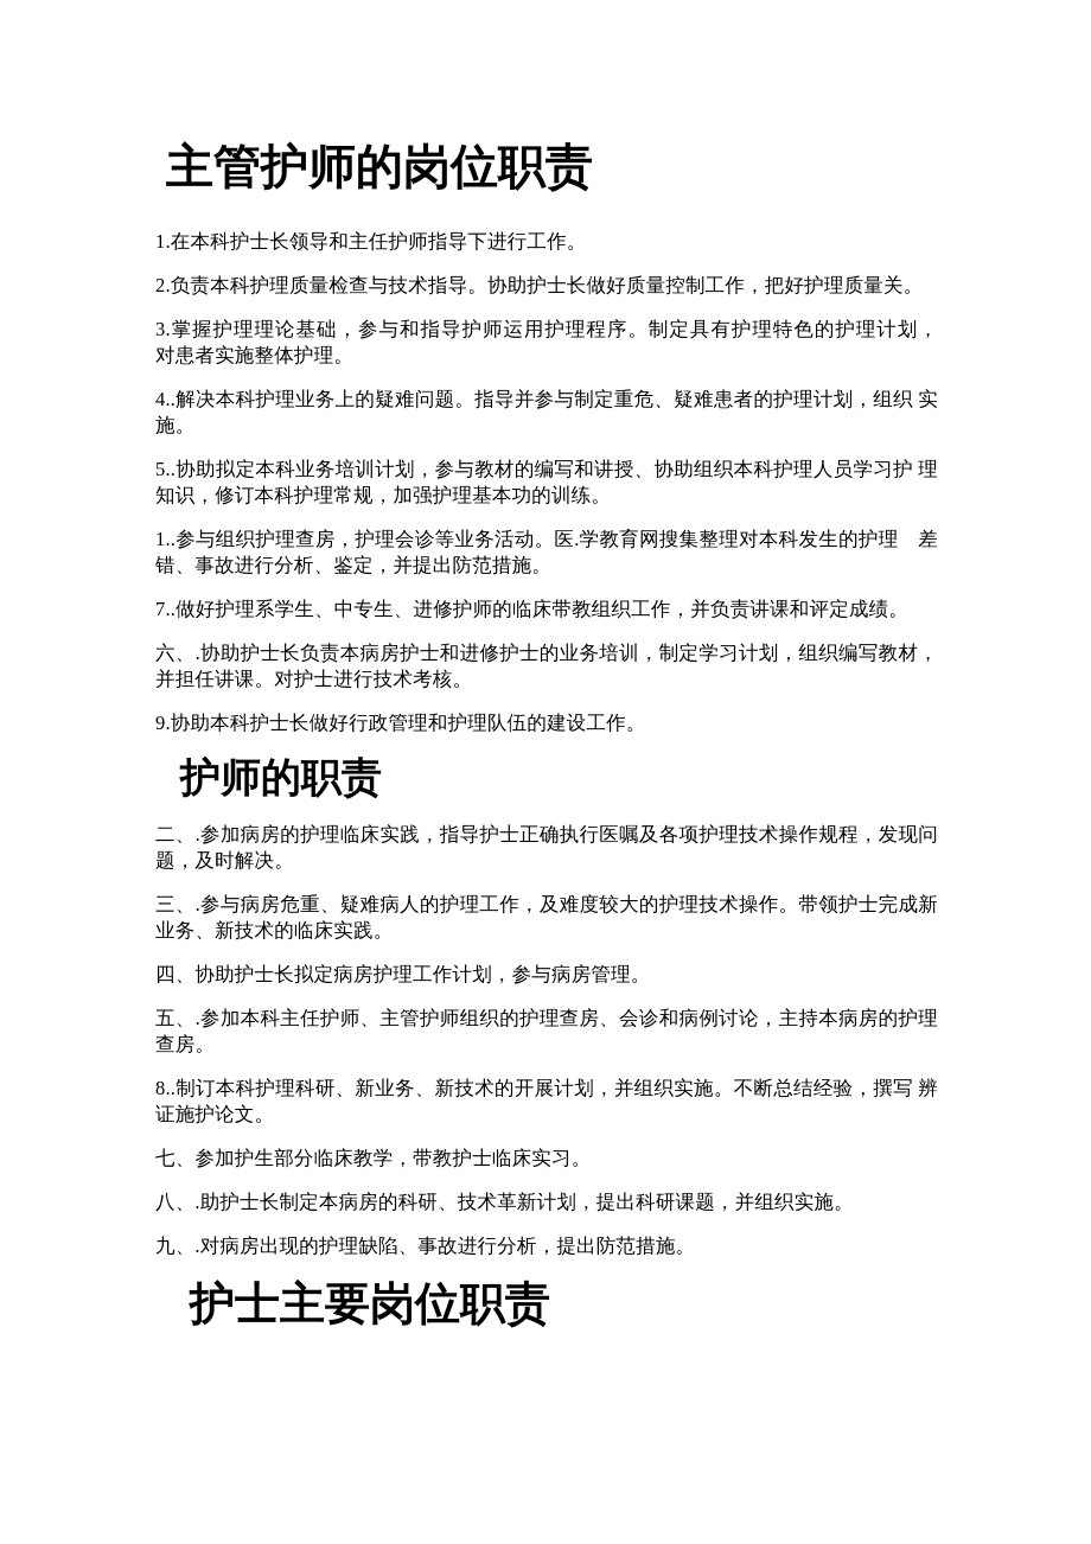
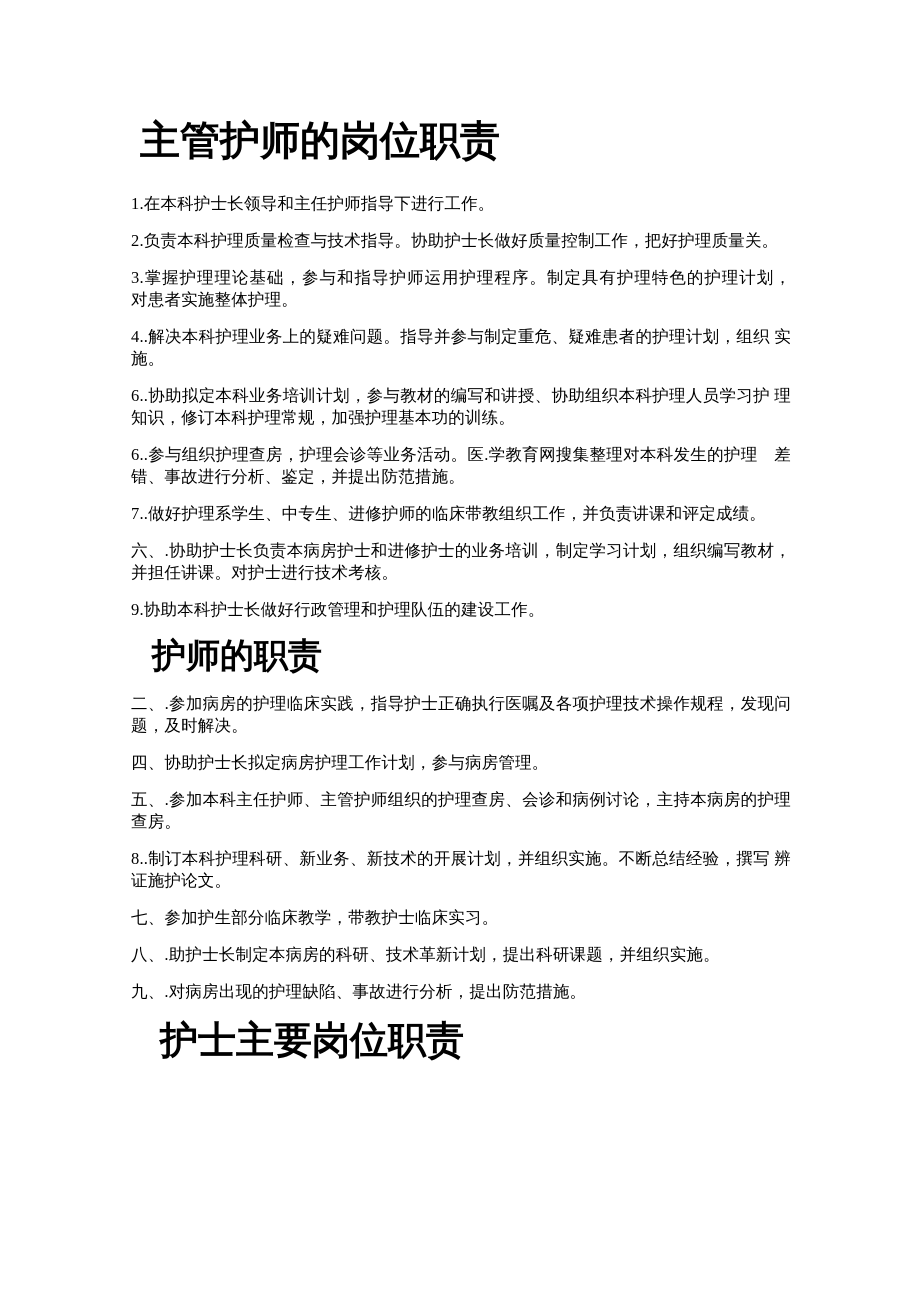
  主管护师的岗位职责
  1.在本科护士长领导和主任护师指导下进行工作。
  2.负责本科护理质量检查与技术指导。协助护士长做好质量控制工作，把好护理质量关。
  3.掌握护理理论基础，参与和指导护师运用护理程序。制定具有护理特色的护理计划， 对患者实施整体护理。
  4..解决本科护理业务上的疑难问题。指导并参与制定重危、疑难患者的护理计划，组织 实施。
- 5..协助拟定本科业务培训计划，参与教材的编写和讲授、协助组织本科护理人员学习护 理知识，修订本科护理常规，加强护理基本功的训练。
+ 6..协助拟定本科业务培训计划，参与教材的编写和讲授、协助组织本科护理人员学习护 理知识，修订本科护理常规，加强护理基本功的训练。
- 1..参与组织护理查房，护理会诊等业务活动。医.学教育网搜集整理对本科发生的护理 差错、事故进行分析、鉴定，并提出防范措施。
+ 6..参与组织护理查房，护理会诊等业务活动。医.学教育网搜集整理对本科发生的护理 差错、事故进行分析、鉴定，并提出防范措施。
  7..做好护理系学生、中专生、进修护师的临床带教组织工作，并负责讲课和评定成绩。
  六、.协助护士长负责本病房护士和进修护士的业务培训，制定学习计划，组织编写教材，并担任讲课。对护士进行技术考核。
  9.协助本科护士长做好行政管理和护理队伍的建设工作。
  护师的职责
  二、.参加病房的护理临床实践，指导护士正确执行医嘱及各项护理技术操作规程，发现问题，及时解决。
- 三、.参与病房危重、疑难病人的护理工作，及难度较大的护理技术操作。带领护士完成新业务、新技术的临床实践。
  四、协助护士长拟定病房护理工作计划，参与病房管理。
  五、.参加本科主任护师、主管护师组织的护理查房、会诊和病例讨论，主持本病房的护理查房。
  8..制订本科护理科研、新业务、新技术的开展计划，并组织实施。不断总结经验，撰写 辨证施护论文。
  七、参加护生部分临床教学，带教护士临床实习。
  八、.助护士长制定本病房的科研、技术革新计划，提出科研课题，并组织实施。
  九、.对病房出现的护理缺陷、事故进行分析，提出防范措施。
  护士主要岗位职责
